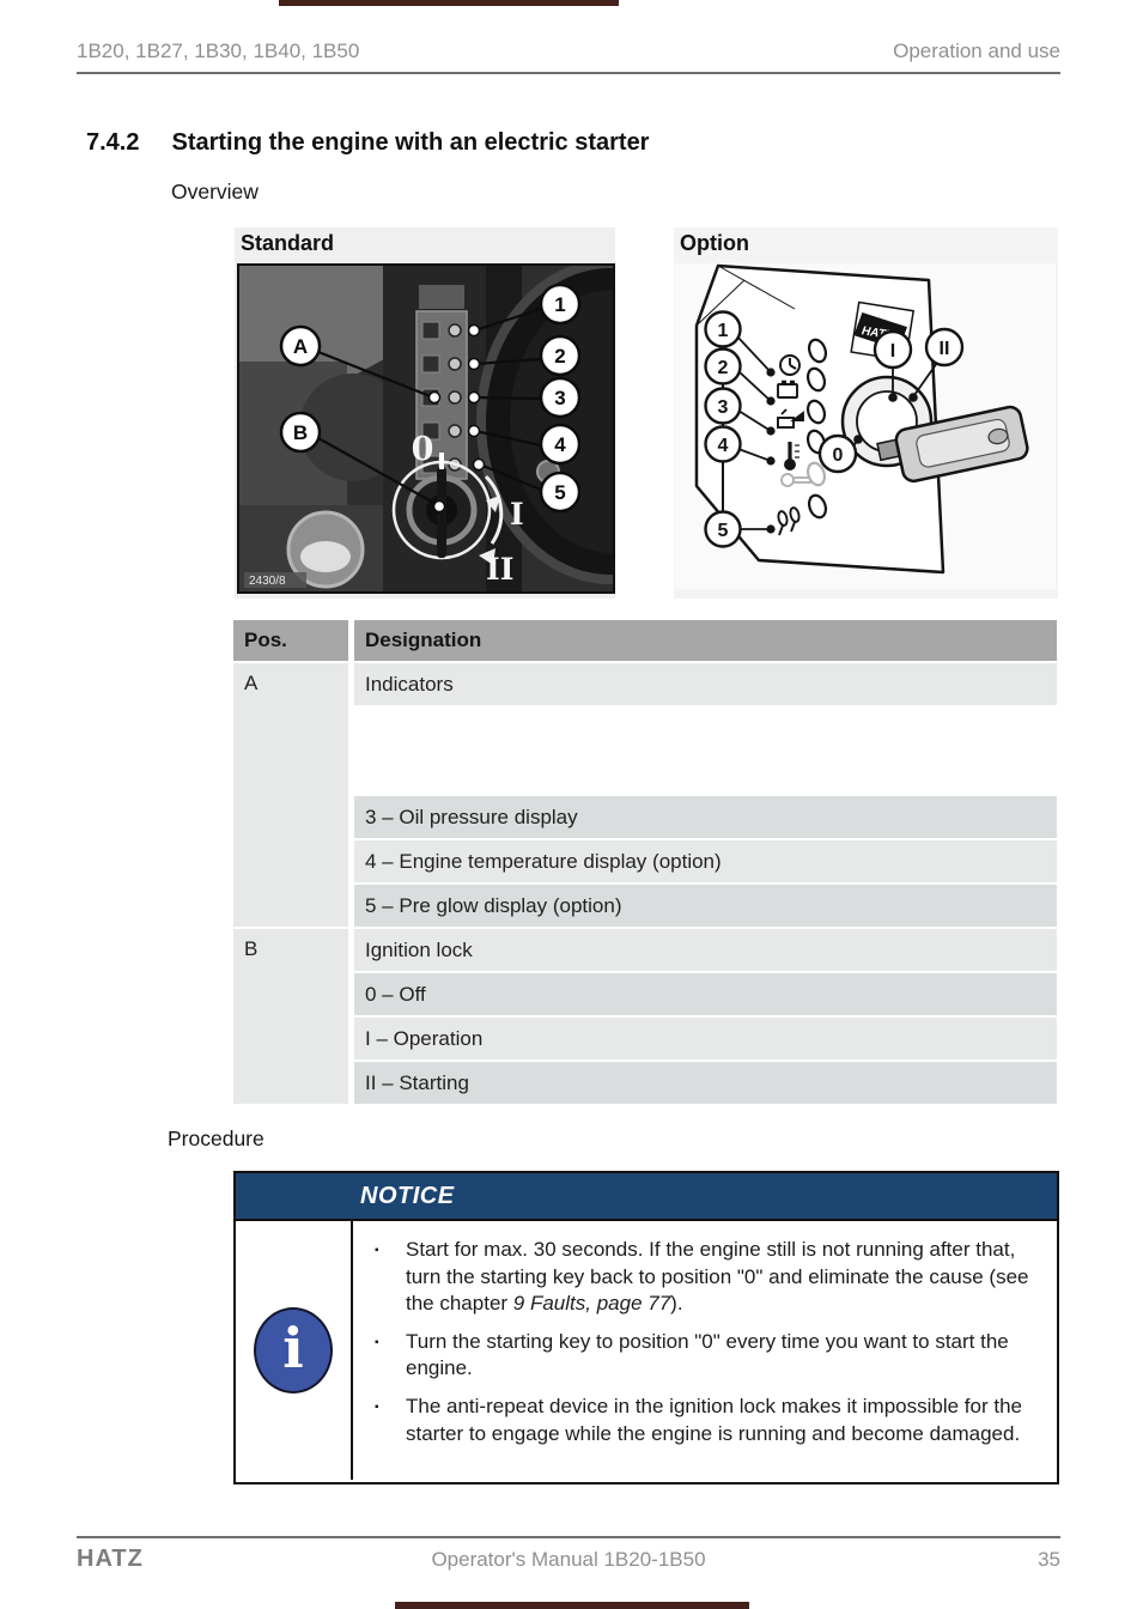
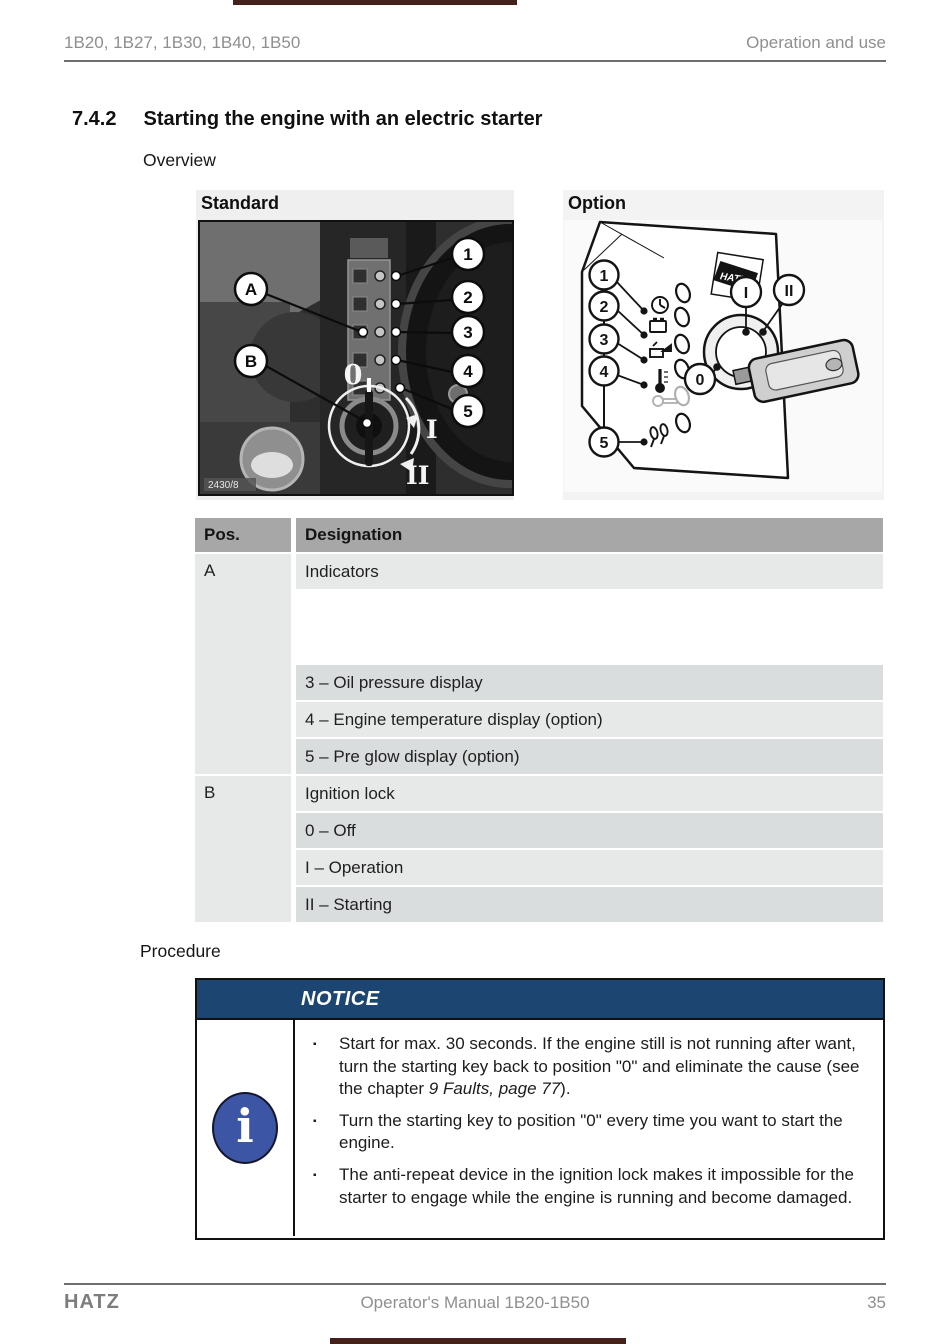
  1B20, 1B27, 1B30, 1B40, 1B50
  Operation and use
  7.4.2
  Starting the engine with an electric starter
  Overview
  Standard
  A
  B
  1
  2
  3
  4
  5
  0
  I
  II
  2430/8
  Option
  1
  2
  3
  4
  5
  I
  II
  0
  Pos.
  Designation
  A
  B
  Indicators
  3 – Oil pressure display
  4 – Engine temperature display (option)
  5 – Pre glow display (option)
  Ignition lock
  0 – Off
  I – Operation
  II – Starting
  Procedure
  NOTICE
  i
  ▪
- Start for max. 30 seconds. If the engine still is not running after that, turn the starting key back to position "0" and eliminate the cause (see the chapter 9 Faults, page 77).
+ Start for max. 30 seconds. If the engine still is not running after want, turn the starting key back to position "0" and eliminate the cause (see the chapter 9 Faults, page 77).
  ▪
  Turn the starting key to position "0" every time you want to start the engine.
  ▪
  The anti-repeat device in the ignition lock makes it impossible for the starter to engage while the engine is running and become damaged.
  HATZ
  Operator's Manual 1B20-1B50
  35
